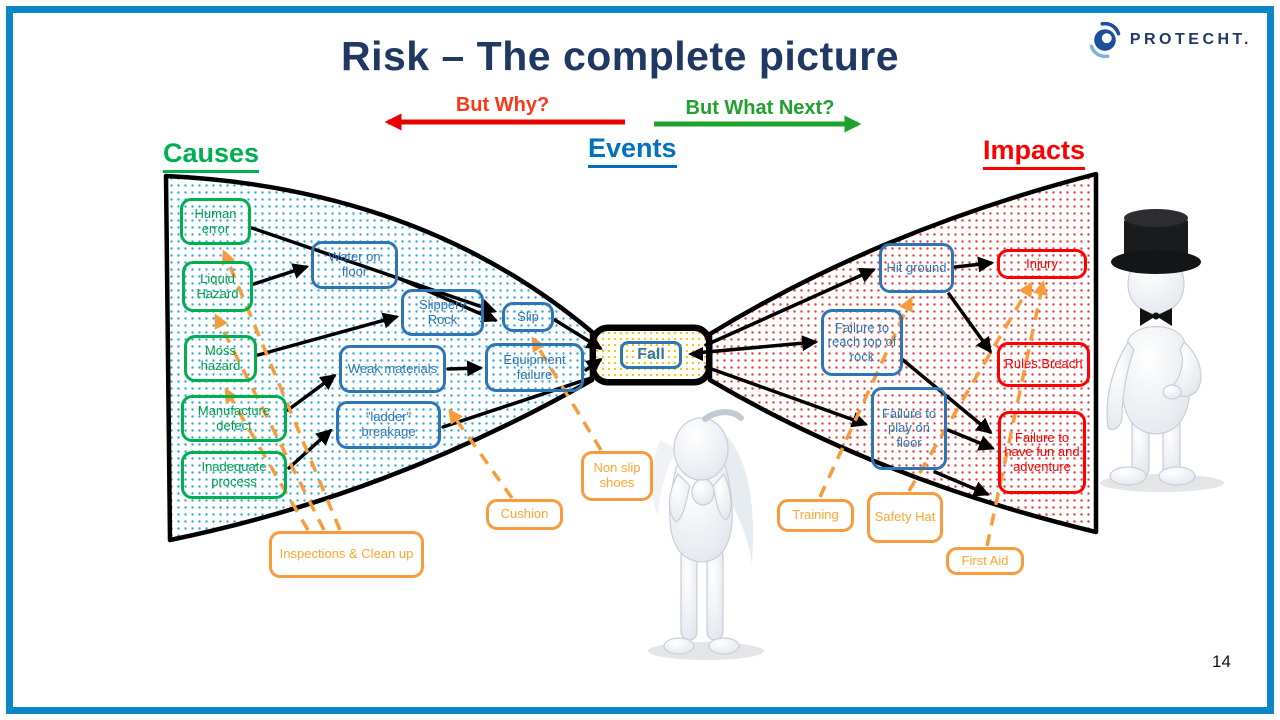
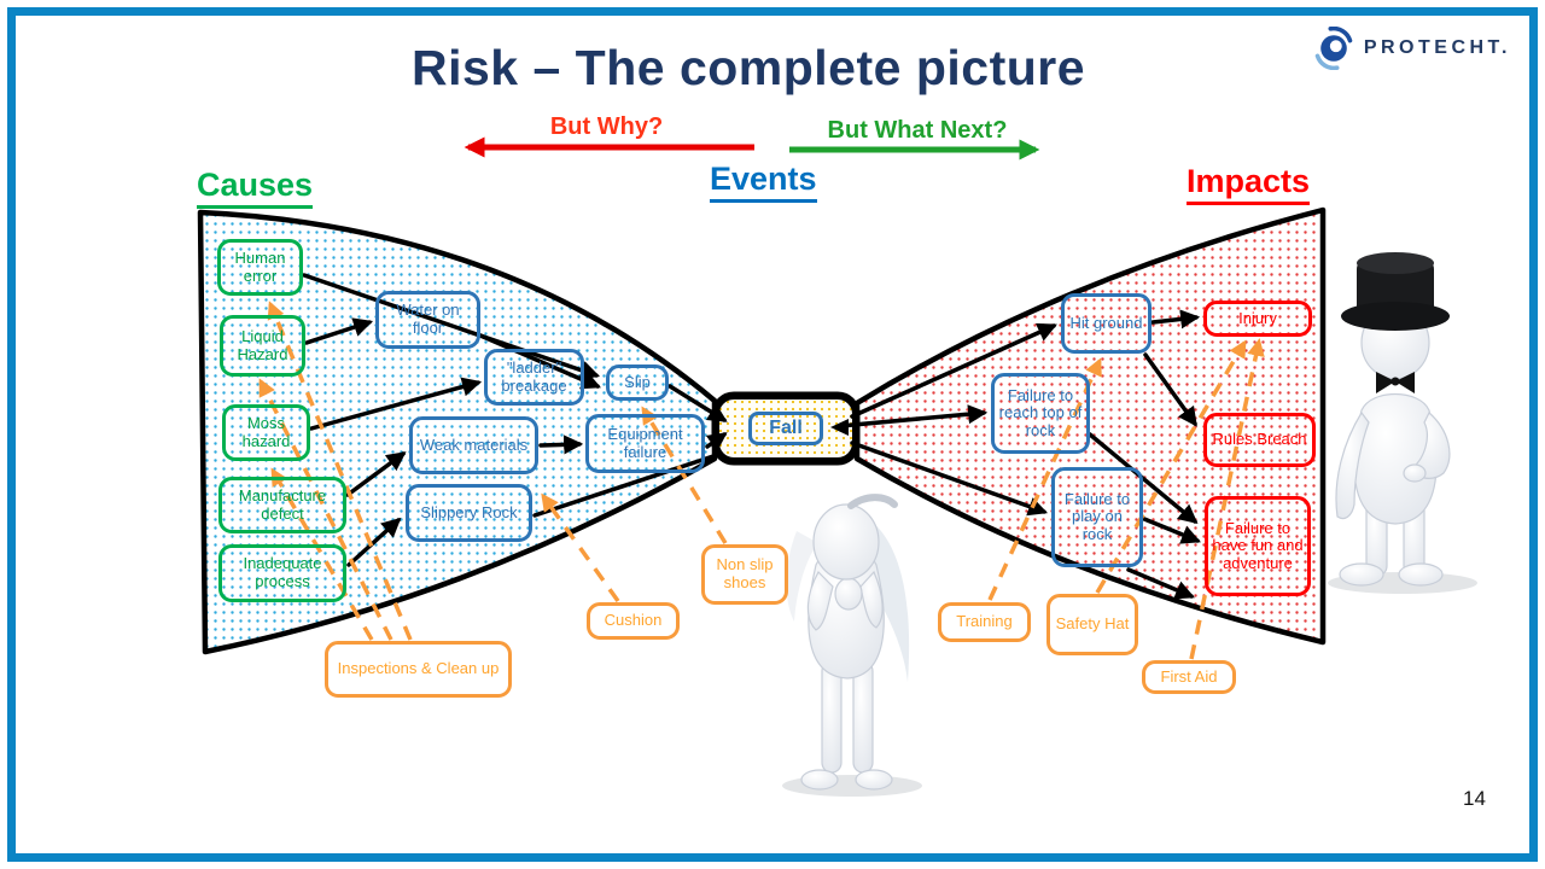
  Risk – The complete picture
  PROTECHT.
  But Why?
  But What Next?
  Causes
  Events
  Impacts
  Human error
  Liquid Hazard
  Moss hazard
  Manufacture defect
  Inadequate process
  Water on floor
- Slippery Rock
+ "ladder" breakage
  Slip
  Weak materials
- "ladder" breakage
+ Slippery Rock
  Equipment failure
  Fall
  Hit ground
  Failure to reach top of rock
- Failure to play on floor
+ Failure to play on rock
  Injury
  Rules Breach
  Failure to have fun and adventure
  Inspections & Clean up
  Cushion
  Non slip shoes
  Training
  Safety Hat
  First Aid
  14
